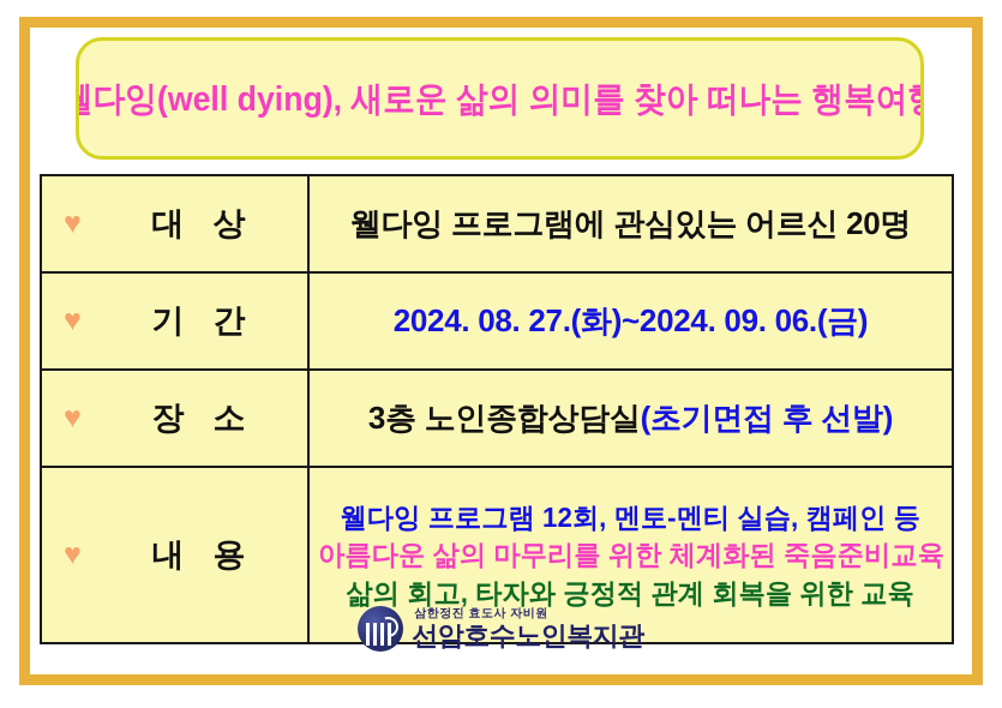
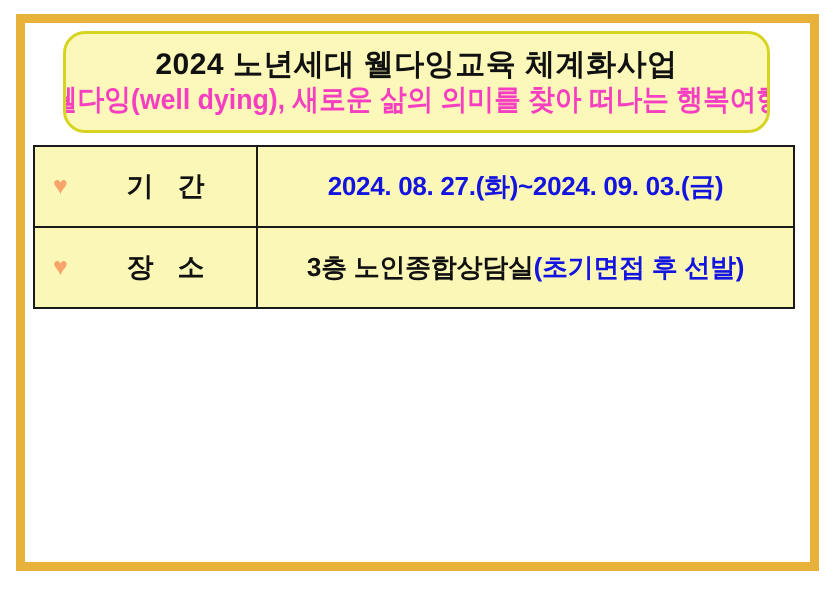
+ 2024 노년세대 웰다잉교육 체계화사업
  다잉(well dying), 새로운 삶의 의미를 찾아 떠나는 행복여
- ♥ 대상	웰다잉 프로그램에 관심있는 어르신 20명
- ♥ 기간	2024. 08. 27.(화)~2024. 09. 06.(금)
+ ♥ 기간	2024. 08. 27.(화)~2024. 09. 03.(금)
  ♥ 장소	3층 노인종합상담실(초기면접 후 선발)
- ♥ 내용	웰다잉 프로그램 12회, 멘토-멘티 실습, 캠페인 등 아름다운 삶의 마무리를 위한 체계화된 죽음준비교육 삶의 회고, 타자와 긍정적 관계 회복을 위한 교육
- 삼한정진 효도사 자비원
- 선암호수노인복지관
